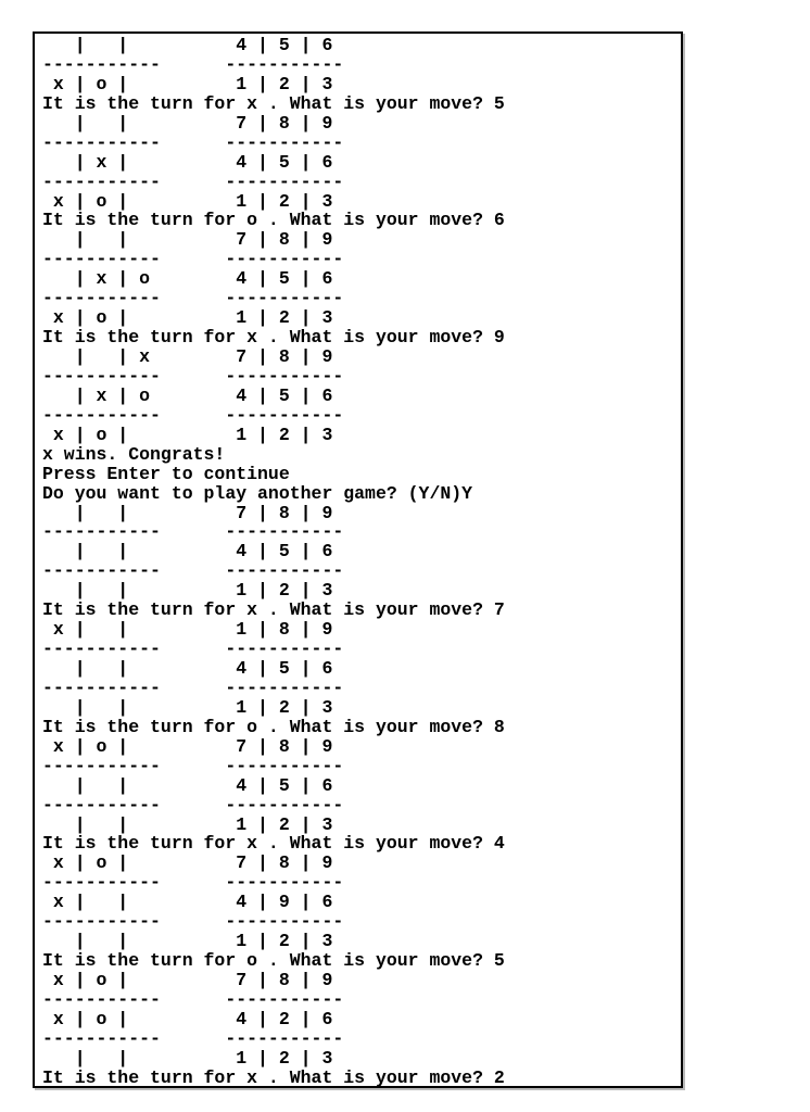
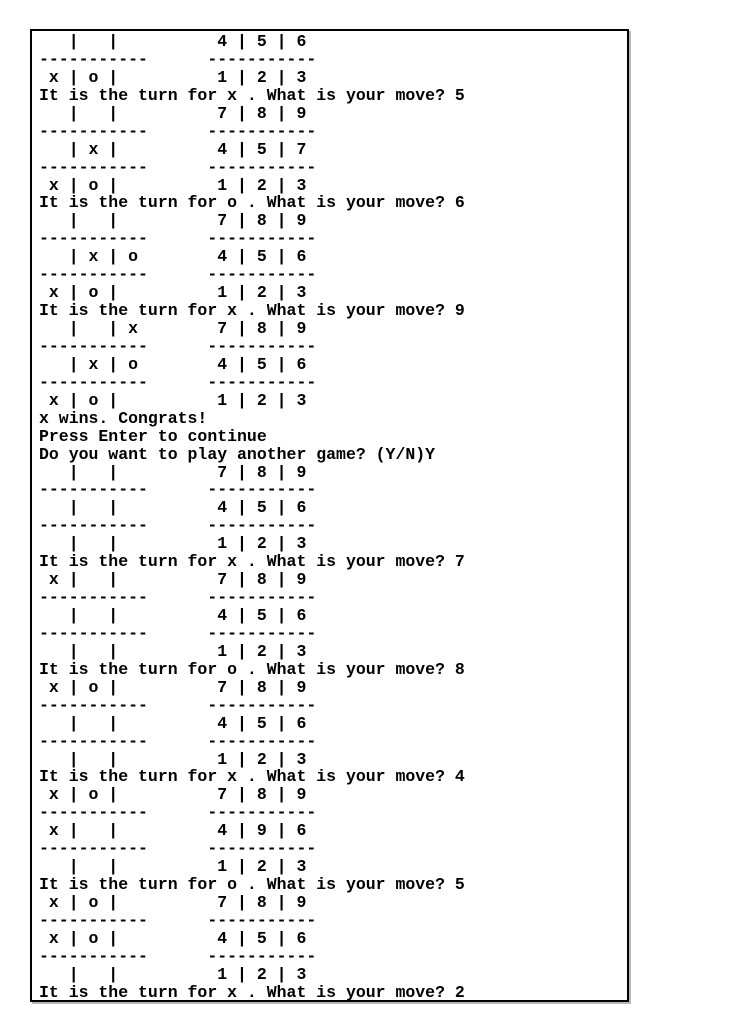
  | | 4 | 5 | 6
  ----------- -----------
  x | o | 1 | 2 | 3
  It is the turn for x . What is your move? 5
  | | 7 | 8 | 9
  ----------- -----------
- | x | 4 | 5 | 6
+ | x | 4 | 5 | 7
  ----------- -----------
  x | o | 1 | 2 | 3
  It is the turn for o . What is your move? 6
  | | 7 | 8 | 9
  ----------- -----------
  | x | o 4 | 5 | 6
  ----------- -----------
  x | o | 1 | 2 | 3
  It is the turn for x . What is your move? 9
  | | x 7 | 8 | 9
  ----------- -----------
  | x | o 4 | 5 | 6
  ----------- -----------
  x | o | 1 | 2 | 3
  x wins. Congrats!
  Press Enter to continue
  Do you want to play another game? (Y/N)Y
  | | 7 | 8 | 9
  ----------- -----------
  | | 4 | 5 | 6
  ----------- -----------
  | | 1 | 2 | 3
  It is the turn for x . What is your move? 7
- x | | 1 | 8 | 9
+ x | | 7 | 8 | 9
  ----------- -----------
  | | 4 | 5 | 6
  ----------- -----------
  | | 1 | 2 | 3
  It is the turn for o . What is your move? 8
  x | o | 7 | 8 | 9
  ----------- -----------
  | | 4 | 5 | 6
  ----------- -----------
  | | 1 | 2 | 3
  It is the turn for x . What is your move? 4
  x | o | 7 | 8 | 9
  ----------- -----------
  x | | 4 | 9 | 6
  ----------- -----------
  | | 1 | 2 | 3
  It is the turn for o . What is your move? 5
  x | o | 7 | 8 | 9
  ----------- -----------
- x | o | 4 | 2 | 6
+ x | o | 4 | 5 | 6
  ----------- -----------
  | | 1 | 2 | 3
  It is the turn for x . What is your move? 2
